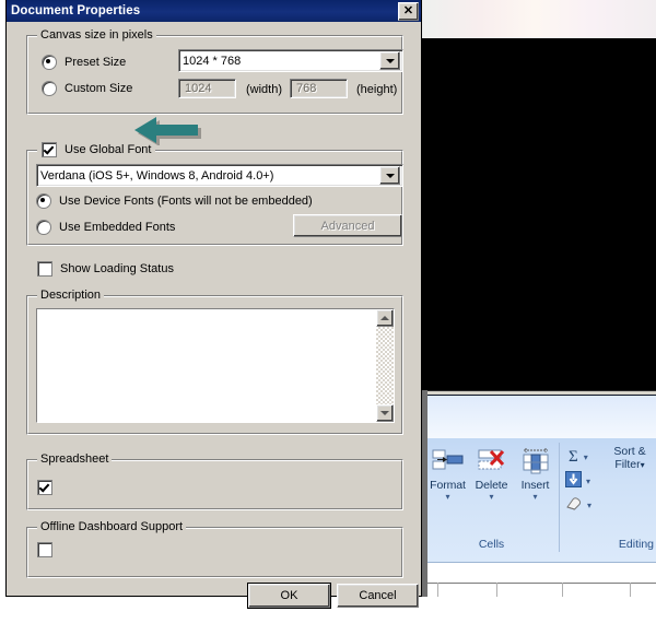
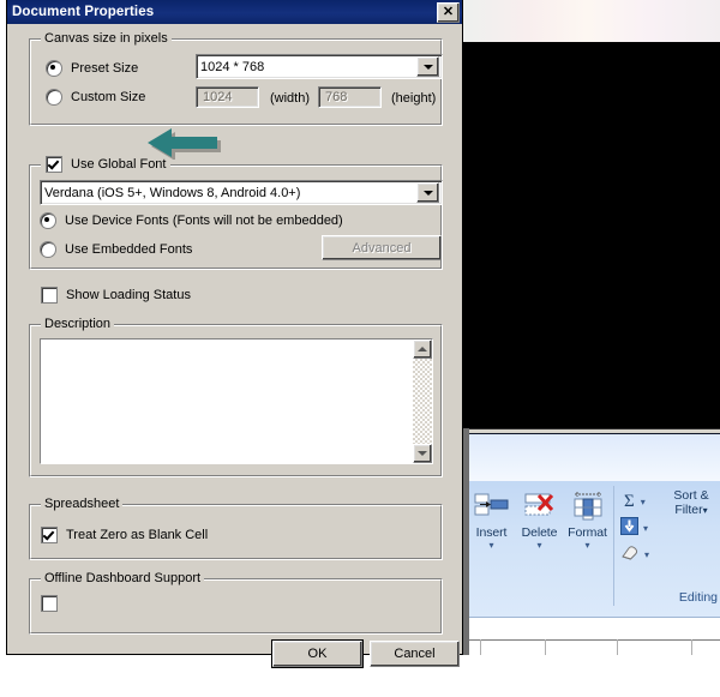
- Format
+ Insert
  ▾
  Delete
  ▾
- Insert
+ Format
  ▾
- Cells
  Σ
  ▾
  ▾
  ▾
  Sort &
  Filter▾
  Editing
  Document Properties
  ✕
  Canvas size in pixels
  Preset Size
  1024 * 768
  Custom Size
  1024
  (width)
  768
  (height)
  Use Global Font
  Verdana (iOS 5+, Windows 8, Android 4.0+)
  Use Device Fonts (Fonts will not be embedded)
  Use Embedded Fonts
  Advanced
  Show Loading Status
  Description
  Spreadsheet
+ Treat Zero as Blank Cell
  Offline Dashboard Support
  OK
  Cancel
